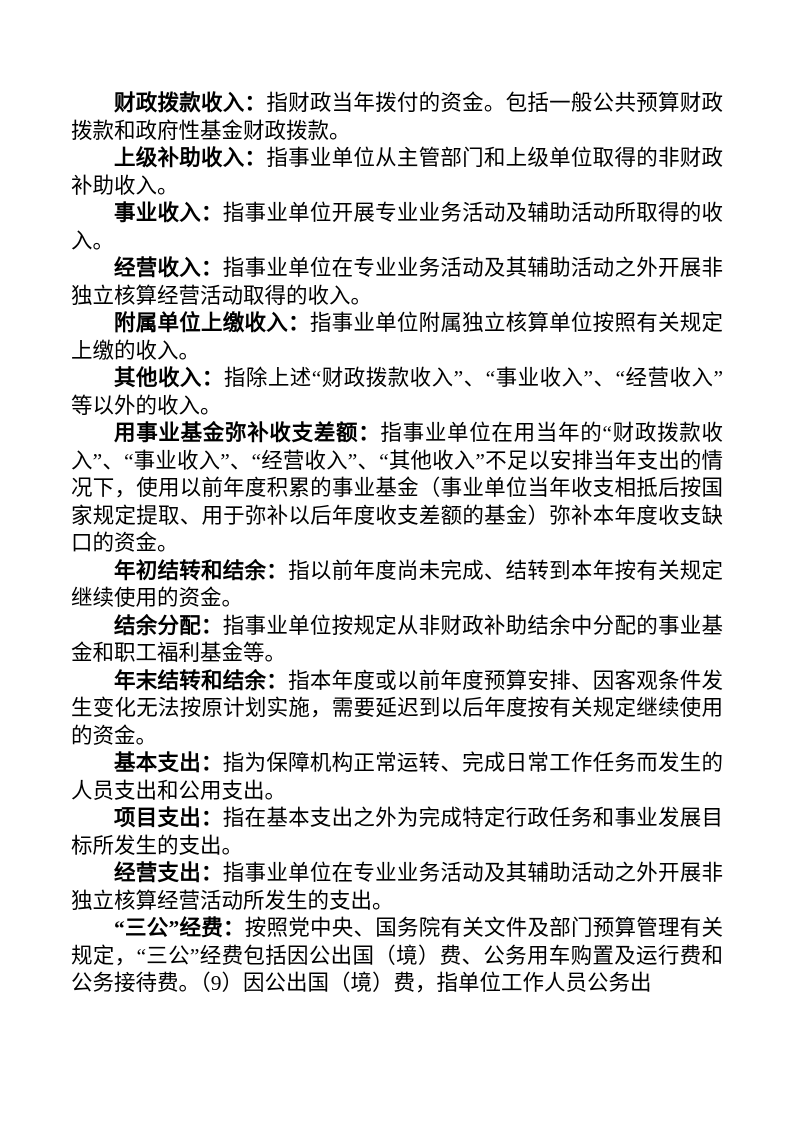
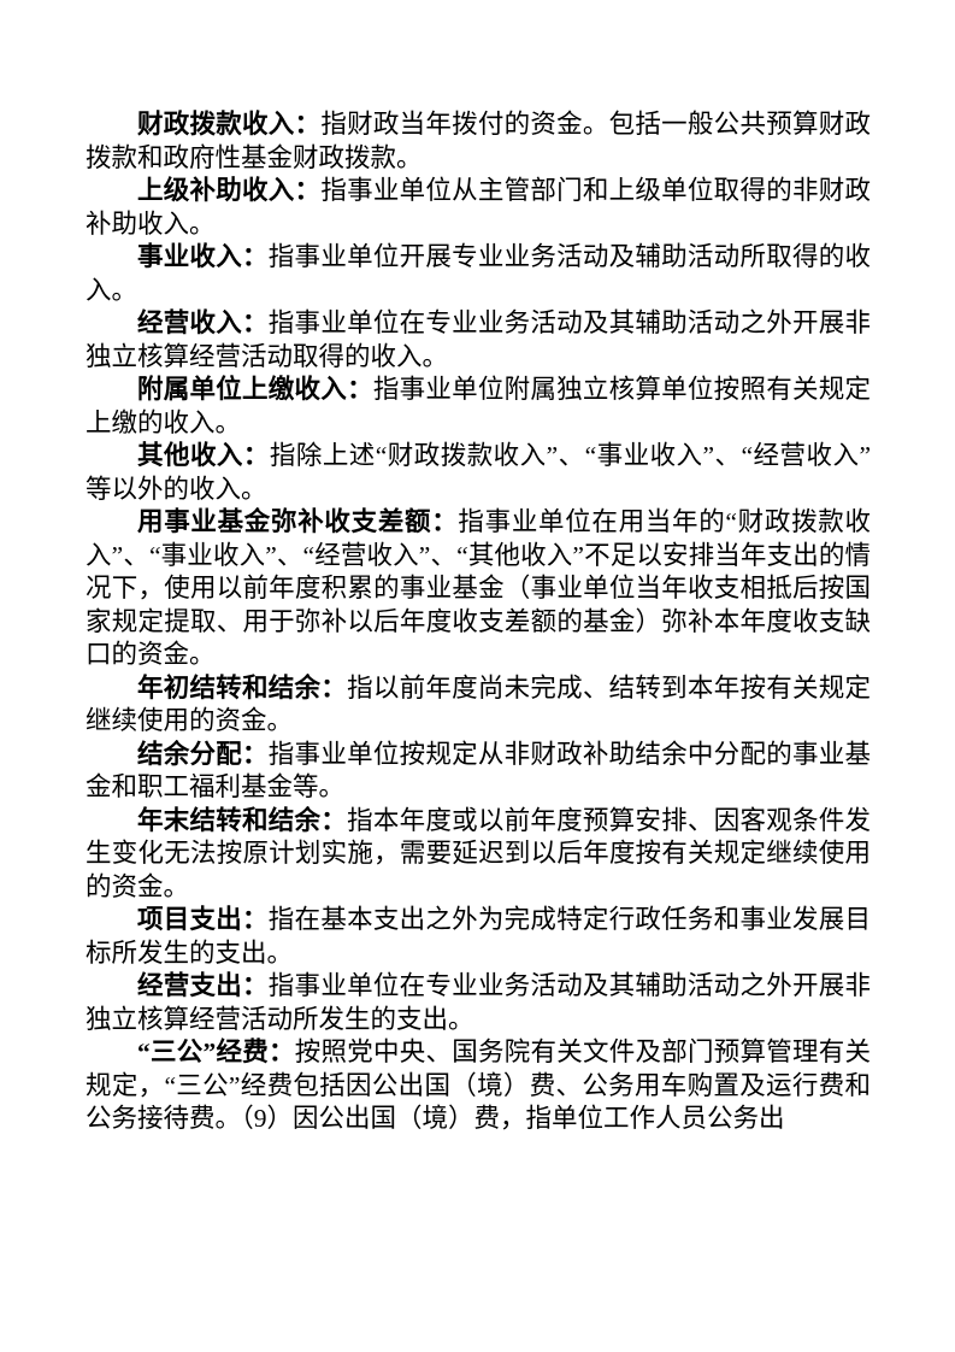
  财政拨款收入：指财政当年拨付的资金。包括一般公共预算财政拨款和政府性基金财政拨款。
  上级补助收入：指事业单位从主管部门和上级单位取得的非财政补助收入。
  事业收入：指事业单位开展专业业务活动及辅助活动所取得的收入。
  经营收入：指事业单位在专业业务活动及其辅助活动之外开展非独立核算经营活动取得的收入。
  附属单位上缴收入：指事业单位附属独立核算单位按照有关规定上缴的收入。
  其他收入：指除上述“财政拨款收入”、“事业收入”、“经营收入”等以外的收入。
  用事业基金弥补收支差额：指事业单位在用当年的“财政拨款收入”、“事业收入”、“经营收入”、“其他收入”不足以安排当年支出的情况下，使用以前年度积累的事业基金（事业单位当年收支相抵后按国家规定提取、用于弥补以后年度收支差额的基金）弥补本年度收支缺口的资金。
  年初结转和结余：指以前年度尚未完成、结转到本年按有关规定继续使用的资金。
  结余分配：指事业单位按规定从非财政补助结余中分配的事业基金和职工福利基金等。
  年末结转和结余：指本年度或以前年度预算安排、因客观条件发生变化无法按原计划实施，需要延迟到以后年度按有关规定继续使用的资金。
- 基本支出：指为保障机构正常运转、完成日常工作任务而发生的人员支出和公用支出。
  项目支出：指在基本支出之外为完成特定行政任务和事业发展目标所发生的支出。
  经营支出：指事业单位在专业业务活动及其辅助活动之外开展非独立核算经营活动所发生的支出。
  “三公”经费：按照党中央、国务院有关文件及部门预算管理有关规定，“三公”经费包括因公出国（境）费、公务用车购置及运行费和公务接待费。（9）因公出国（境）费，指单位工作人员公务出
